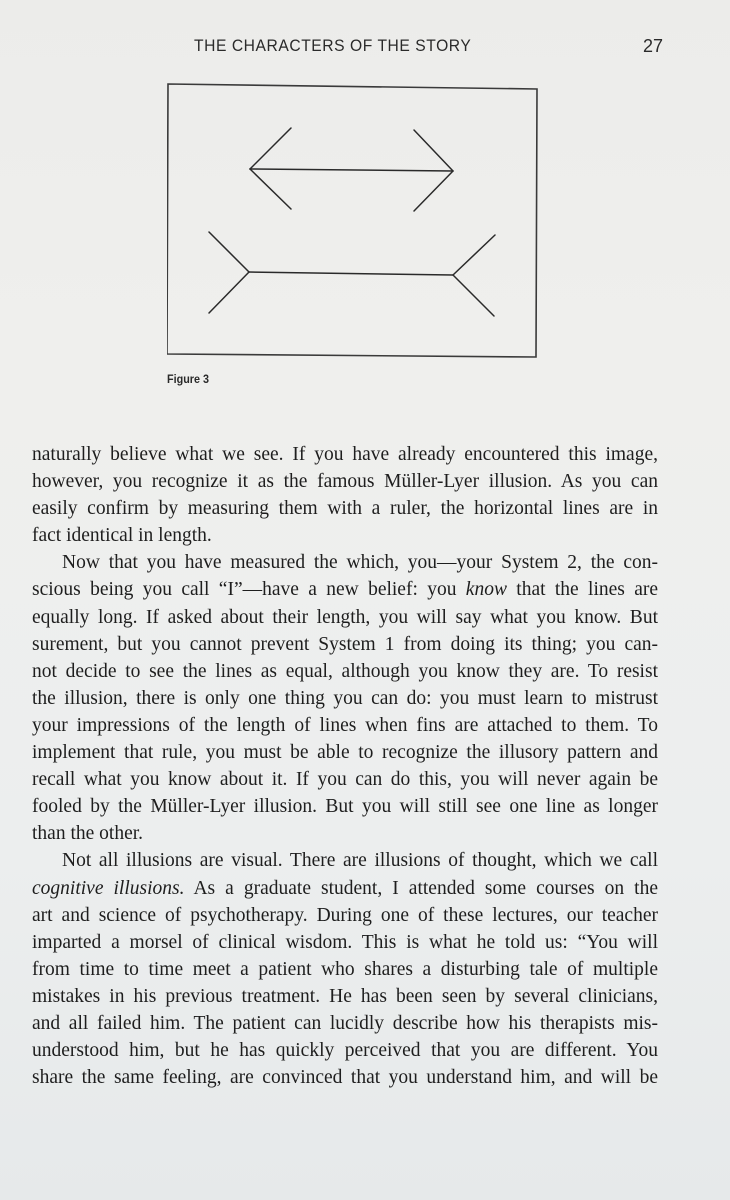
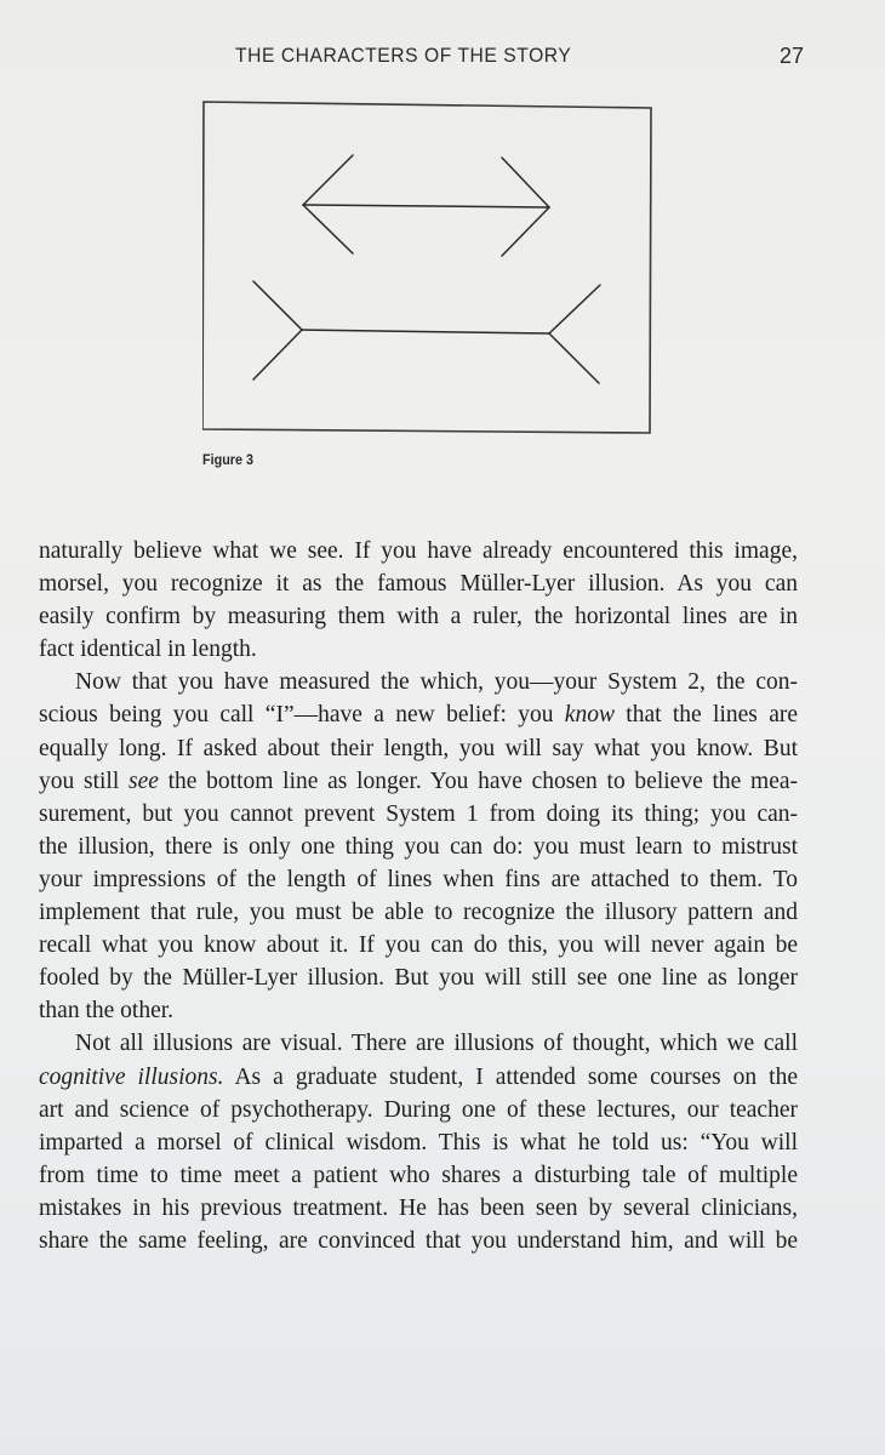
  THE CHARACTERS OF THE STORY
  27
  Figure 3
  naturally believe what we see. If you have already encountered this image,
- however, you recognize it as the famous Müller-Lyer illusion. As you can
+ morsel, you recognize it as the famous Müller-Lyer illusion. As you can
  easily confirm by measuring them with a ruler, the horizontal lines are in
  fact identical in length.
  Now that you have measured the which, you—your System 2, the con-
  scious being you call “I”—have a new belief: you know that the lines are
  equally long. If asked about their length, you will say what you know. But
+ you still see the bottom line as longer. You have chosen to believe the mea-
  surement, but you cannot prevent System 1 from doing its thing; you can-
- not decide to see the lines as equal, although you know they are. To resist
  the illusion, there is only one thing you can do: you must learn to mistrust
  your impressions of the length of lines when fins are attached to them. To
  implement that rule, you must be able to recognize the illusory pattern and
  recall what you know about it. If you can do this, you will never again be
  fooled by the Müller-Lyer illusion. But you will still see one line as longer
  than the other.
  Not all illusions are visual. There are illusions of thought, which we call
  cognitive illusions. As a graduate student, I attended some courses on the
  art and science of psychotherapy. During one of these lectures, our teacher
  imparted a morsel of clinical wisdom. This is what he told us: “You will
  from time to time meet a patient who shares a disturbing tale of multiple
  mistakes in his previous treatment. He has been seen by several clinicians,
- and all failed him. The patient can lucidly describe how his therapists mis-
- understood him, but he has quickly perceived that you are different. You
  share the same feeling, are convinced that you understand him, and will be
